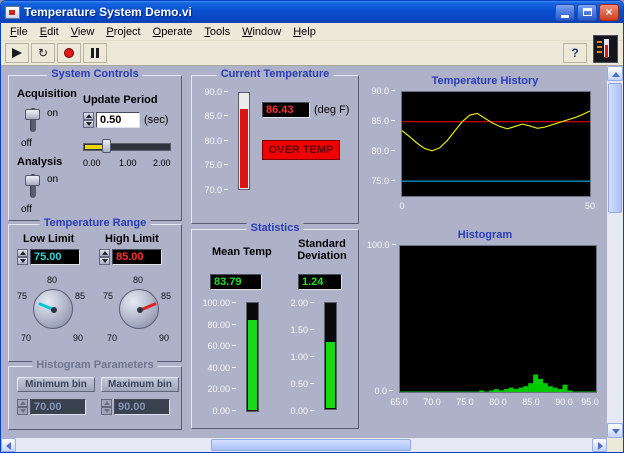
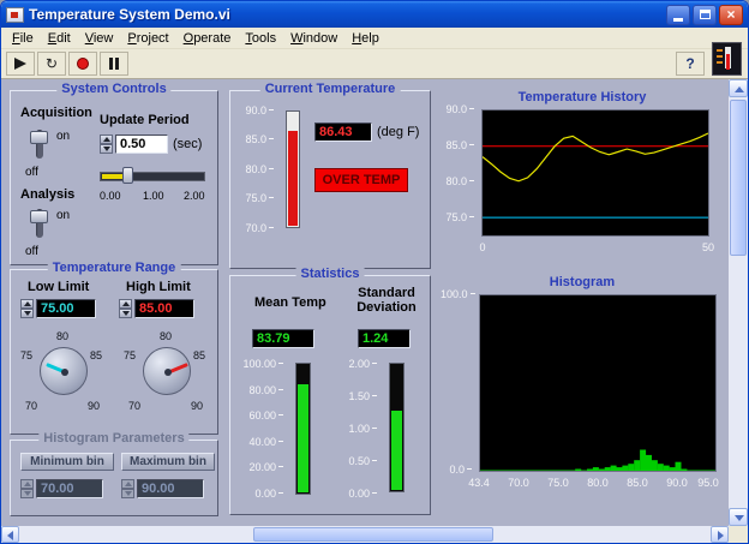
  Temperature System Demo.vi
  ×
  File
  Edit
  View
  Project
  Operate
  Tools
  Window
  Help
  ↻
  ?
  System Controls
  Acquisition
  on
  off
  Update Period
  0.50
  (sec)
  0.00
  1.00
  2.00
  Analysis
  on
  off
  Temperature Range
  Low Limit
  High Limit
  75.00
  85.00
  80
  75
  85
  70
  90
  80
  75
  85
  70
  90
  Histogram Parameters
  Minimum bin
  Maximum bin
  70.00
  90.00
  Current Temperature
  90.0
  85.0
  80.0
  75.0
  70.0
  86.43
  (deg F)
  OVER TEMP
  Statistics
  Mean Temp
  Standard Deviation
  83.79
  1.24
  100.00
  80.00
  60.00
  40.00
  20.00
  0.00
  2.00
  1.50
  1.00
  0.50
  0.00
  Temperature History
  90.0
  85.0
  80.0
  75.0
  0
  50
  Histogram
  100.0
  0.0
- 65.0
+ 43.4
  70.0
  75.0
  80.0
  85.0
  90.0
  95.0
